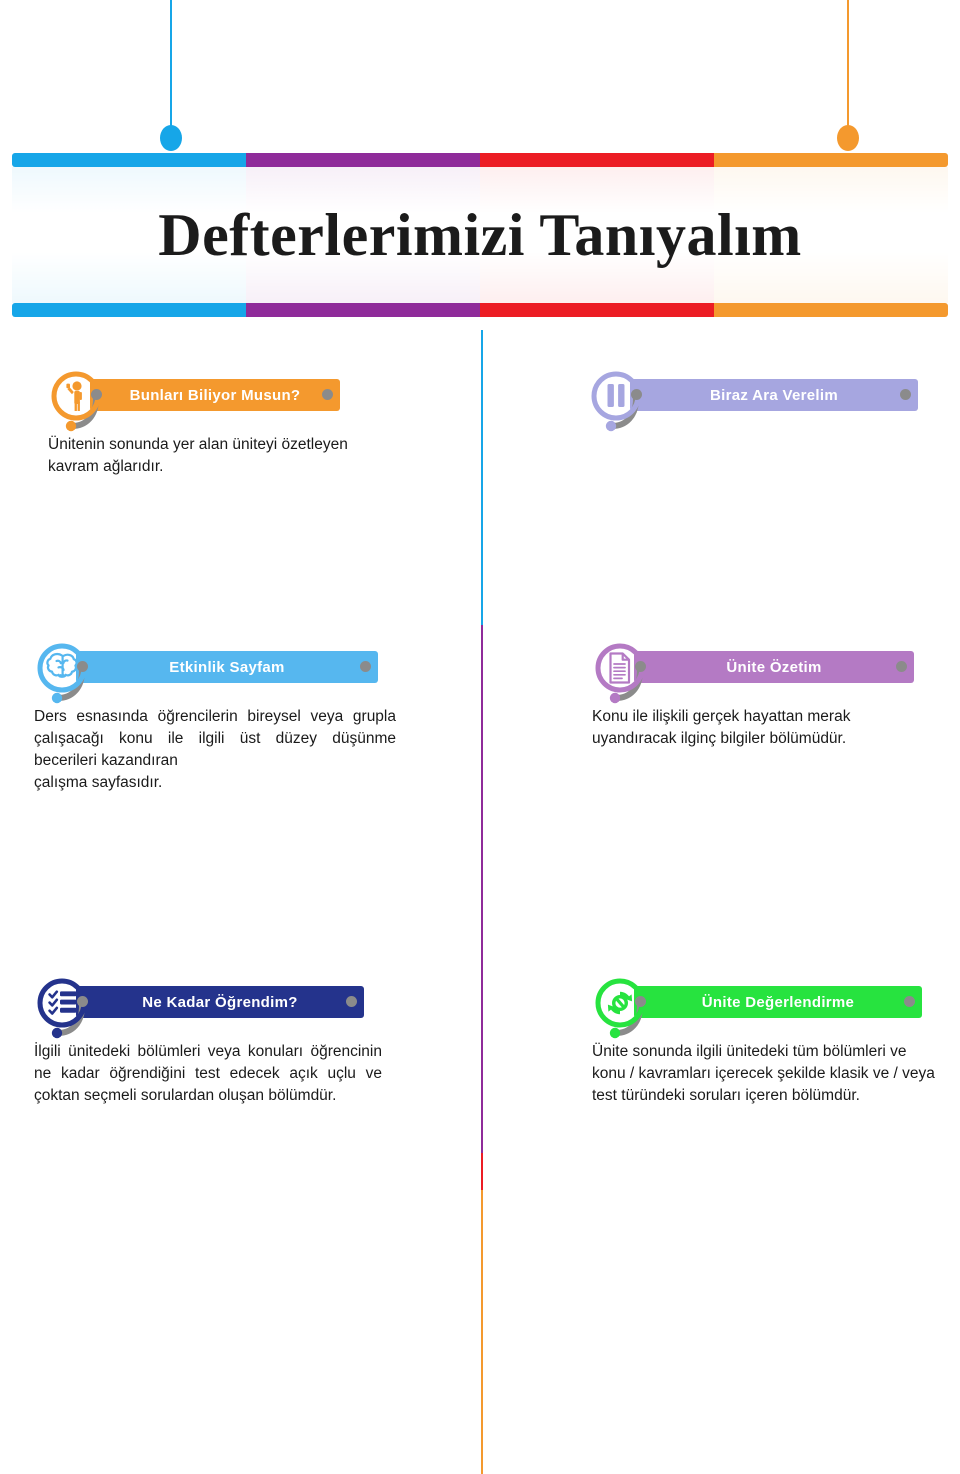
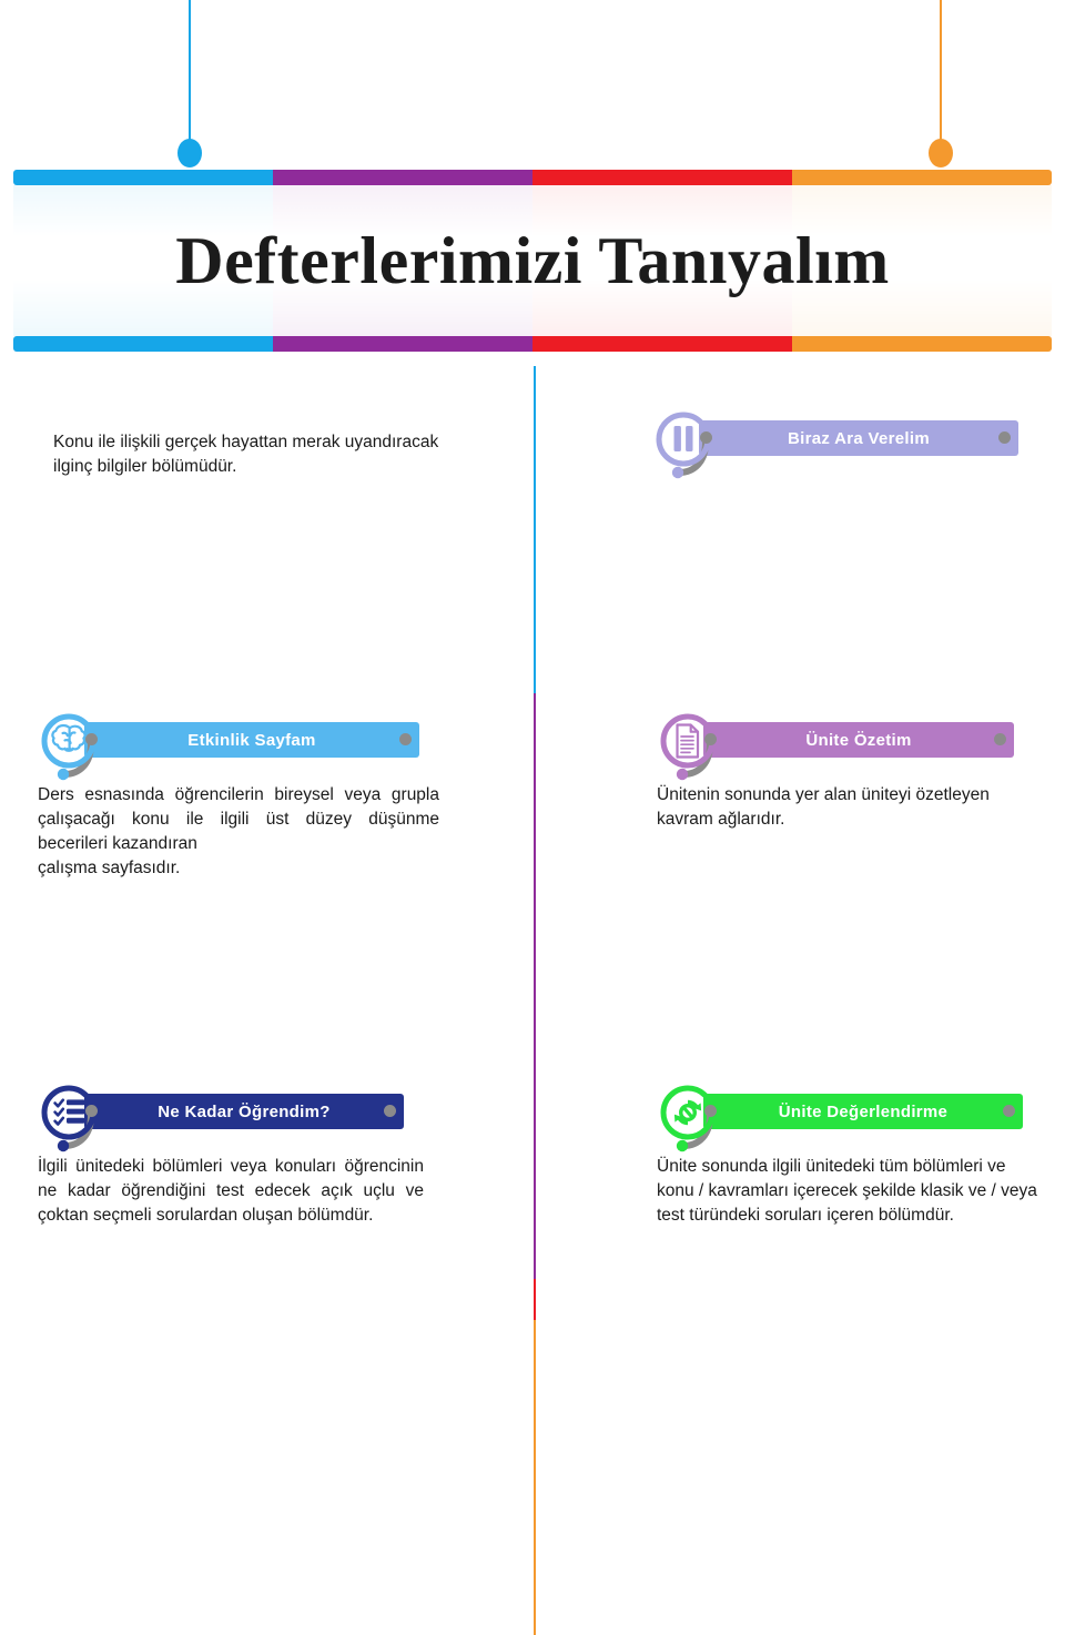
  Defterlerimizi Tanıyalım
- Bunları Biliyor Musun?
- Ünitenin sonunda yer alan üniteyi özetleyen kavram ağlarıdır.
+ Konu ile ilişkili gerçek hayattan merak uyandıracak ilginç bilgiler bölümüdür.
  Biraz Ara Verelim
  Etkinlik Sayfam
  Ders esnasında öğrencilerin bireysel veya grupla çalışacağı konu ile ilgili üst düzey düşünme becerileri kazandıran
  çalışma sayfasıdır.
  Ünite Özetim
- Konu ile ilişkili gerçek hayattan merak uyandıracak ilginç bilgiler bölümüdür.
+ Ünitenin sonunda yer alan üniteyi özetleyen kavram ağlarıdır.
  Ne Kadar Öğrendim?
  İlgili ünitedeki bölümleri veya konuları öğrencinin ne kadar öğrendiğini test edecek açık uçlu ve çoktan seçmeli sorulardan oluşan bölümdür.
  Ünite Değerlendirme
  Ünite sonunda ilgili ünitedeki tüm bölümleri ve konu / kavramları içerecek şekilde klasik ve / veya test türündeki soruları içeren bölümdür.
